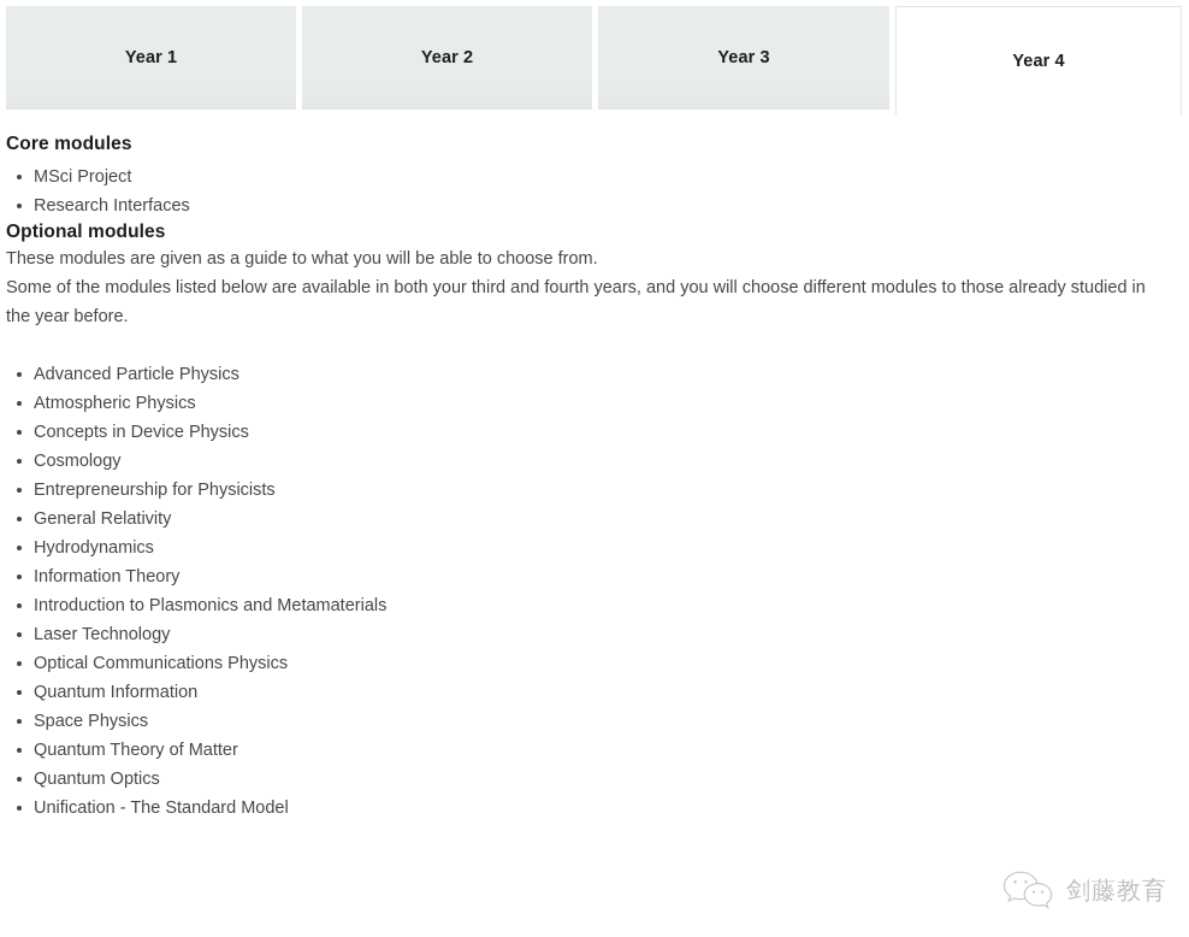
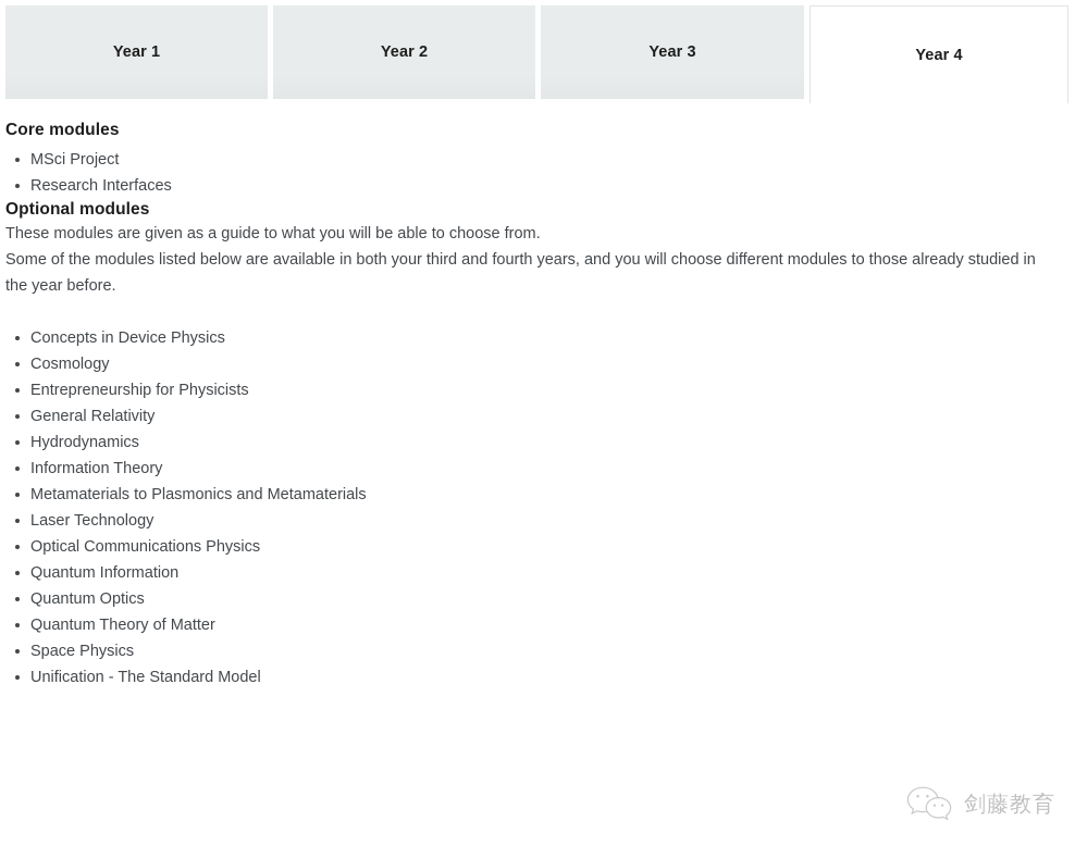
  Year 1
  Year 2
  Year 3
  Year 4
  Core modules
  MSci Project
  Research Interfaces
  Optional modules
  These modules are given as a guide to what you will be able to choose from.
  Some of the modules listed below are available in both your third and fourth years, and you will choose different modules to those already studied in the year before.
- Advanced Particle Physics
- Atmospheric Physics
  Concepts in Device Physics
  Cosmology
  Entrepreneurship for Physicists
  General Relativity
  Hydrodynamics
  Information Theory
- Introduction to Plasmonics and Metamaterials
+ Metamaterials to Plasmonics and Metamaterials
  Laser Technology
  Optical Communications Physics
  Quantum Information
- Space Physics
+ Quantum Optics
  Quantum Theory of Matter
- Quantum Optics
+ Space Physics
  Unification - The Standard Model
  剑藤教育
